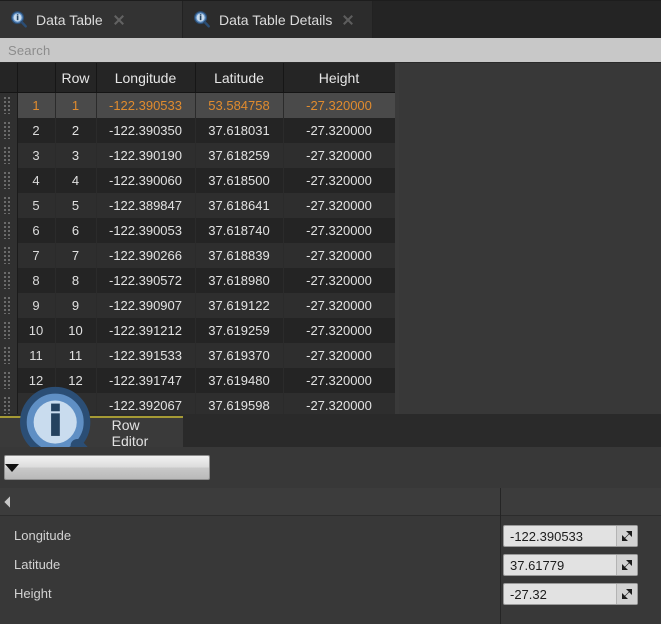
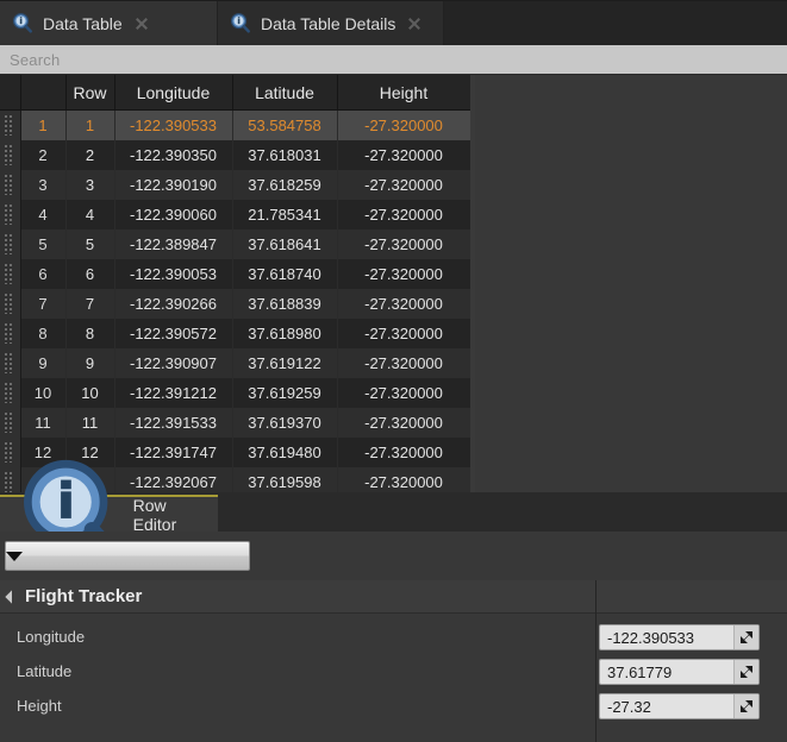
  Data Table
  Data Table Details
  Search
  		Row	Longitude	Latitude	Height
  	1	1	-122.390533	53.584758	-27.320000
  	2	2	-122.390350	37.618031	-27.320000
  	3	3	-122.390190	37.618259	-27.320000
- 	4	4	-122.390060	37.618500	-27.320000
+ 	4	4	-122.390060	21.785341	-27.320000
  	5	5	-122.389847	37.618641	-27.320000
  	6	6	-122.390053	37.618740	-27.320000
  	7	7	-122.390266	37.618839	-27.320000
  	8	8	-122.390572	37.618980	-27.320000
  	9	9	-122.390907	37.619122	-27.320000
  	10	10	-122.391212	37.619259	-27.320000
  	11	11	-122.391533	37.619370	-27.320000
  	12	12	-122.391747	37.619480	-27.320000
  			-122.392067	37.619598	-27.320000
  Row Editor
+ Flight Tracker
  Longitude
  -122.390533
  Latitude
  37.61779
  Height
  -27.32
